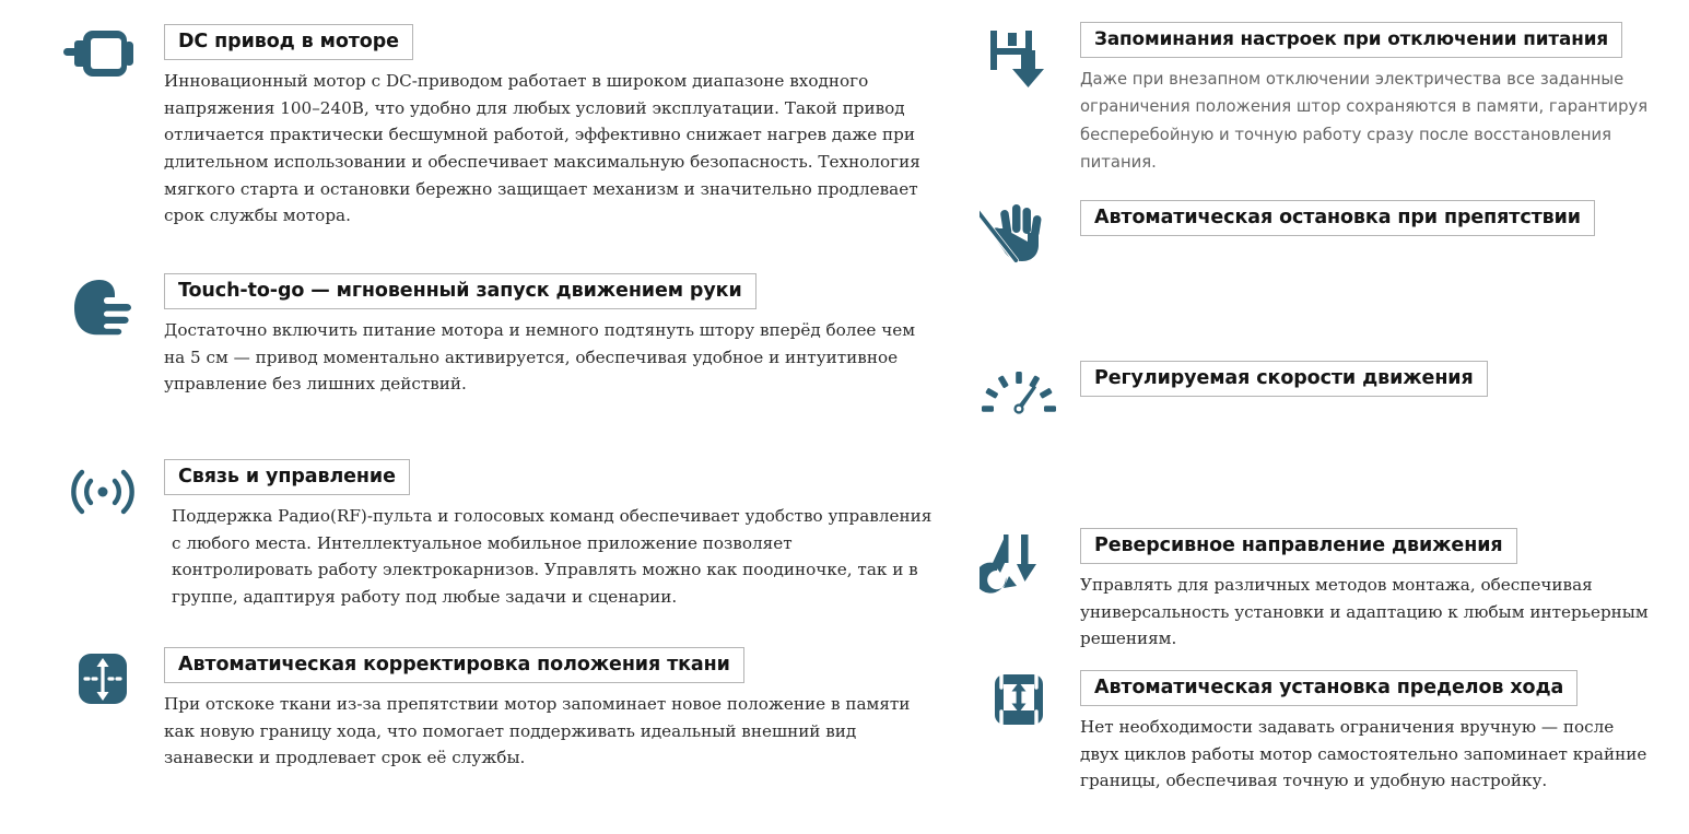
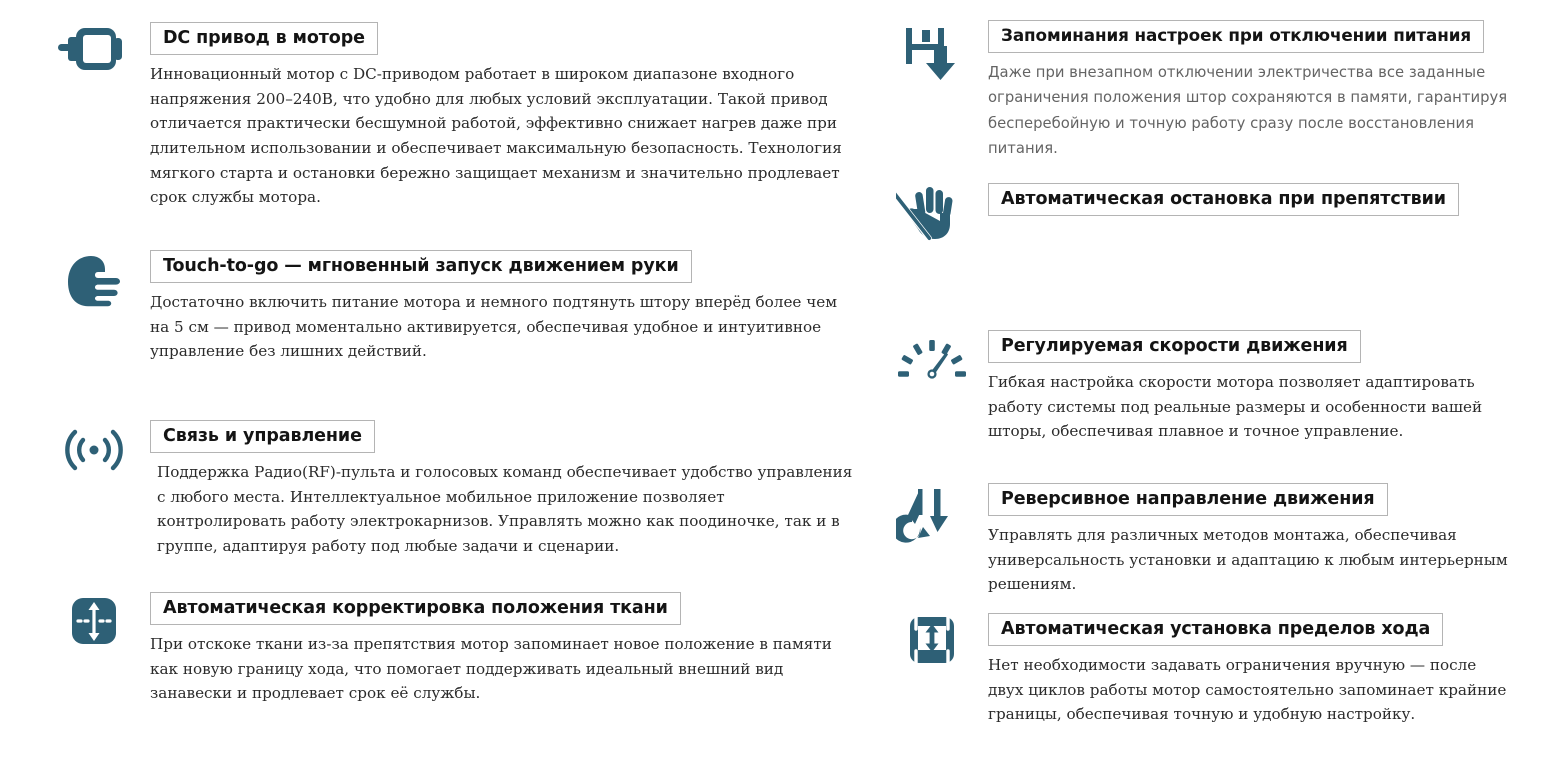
  DC привод в моторе
- Инновационный мотор с DC-приводом работает в широком диапазоне входного напряжения 100–240В, что удобно для любых условий эксплуатации. Такой привод отличается практически бесшумной работой, эффективно снижает нагрев даже при длительном использовании и обеспечивает максимальную безопасность. Технология мягкого старта и остановки бережно защищает механизм и значительно продлевает срок службы мотора.
+ Инновационный мотор с DC-приводом работает в широком диапазоне входного напряжения 200–240В, что удобно для любых условий эксплуатации. Такой привод отличается практически бесшумной работой, эффективно снижает нагрев даже при длительном использовании и обеспечивает максимальную безопасность. Технология мягкого старта и остановки бережно защищает механизм и значительно продлевает срок службы мотора.
  Touch-to-go — мгновенный запуск движением руки
  Достаточно включить питание мотора и немного подтянуть штору вперёд более чем на 5 см — привод моментально активируется, обеспечивая удобное и интуитивное управление без лишних действий.
  Связь и управление
  Поддержка Радио(RF)-пульта и голосовых команд обеспечивает удобство управления с любого места. Интеллектуальное мобильное приложение позволяет контролировать работу электрокарнизов. Управлять можно как поодиночке, так и в группе, адаптируя работу под любые задачи и сценарии.
  Автоматическая корректировка положения ткани
- При отскоке ткани из-за препятствии мотор запоминает новое положение в памяти как новую границу хода, что помогает поддерживать идеальный внешний вид занавески и продлевает срок её службы.
+ При отскоке ткани из-за препятствия мотор запоминает новое положение в памяти как новую границу хода, что помогает поддерживать идеальный внешний вид занавески и продлевает срок её службы.
  Запоминания настроек при отключении питания
  Даже при внезапном отключении электричества все заданные ограничения положения штор сохраняются в памяти, гарантируя бесперебойную и точную работу сразу после восстановления питания.
  Автоматическая остановка при препятствии
  Регулируемая скорости движения
+ Гибкая настройка скорости мотора позволяет адаптировать работу системы под реальные размеры и особенности вашей шторы, обеспечивая плавное и точное управление.
  Реверсивное направление движения
  Управлять для различных методов монтажа, обеспечивая универсальность установки и адаптацию к любым интерьерным решениям.
  Автоматическая установка пределов хода
  Нет необходимости задавать ограничения вручную — после двух циклов работы мотор самостоятельно запоминает крайние границы, обеспечивая точную и удобную настройку.
